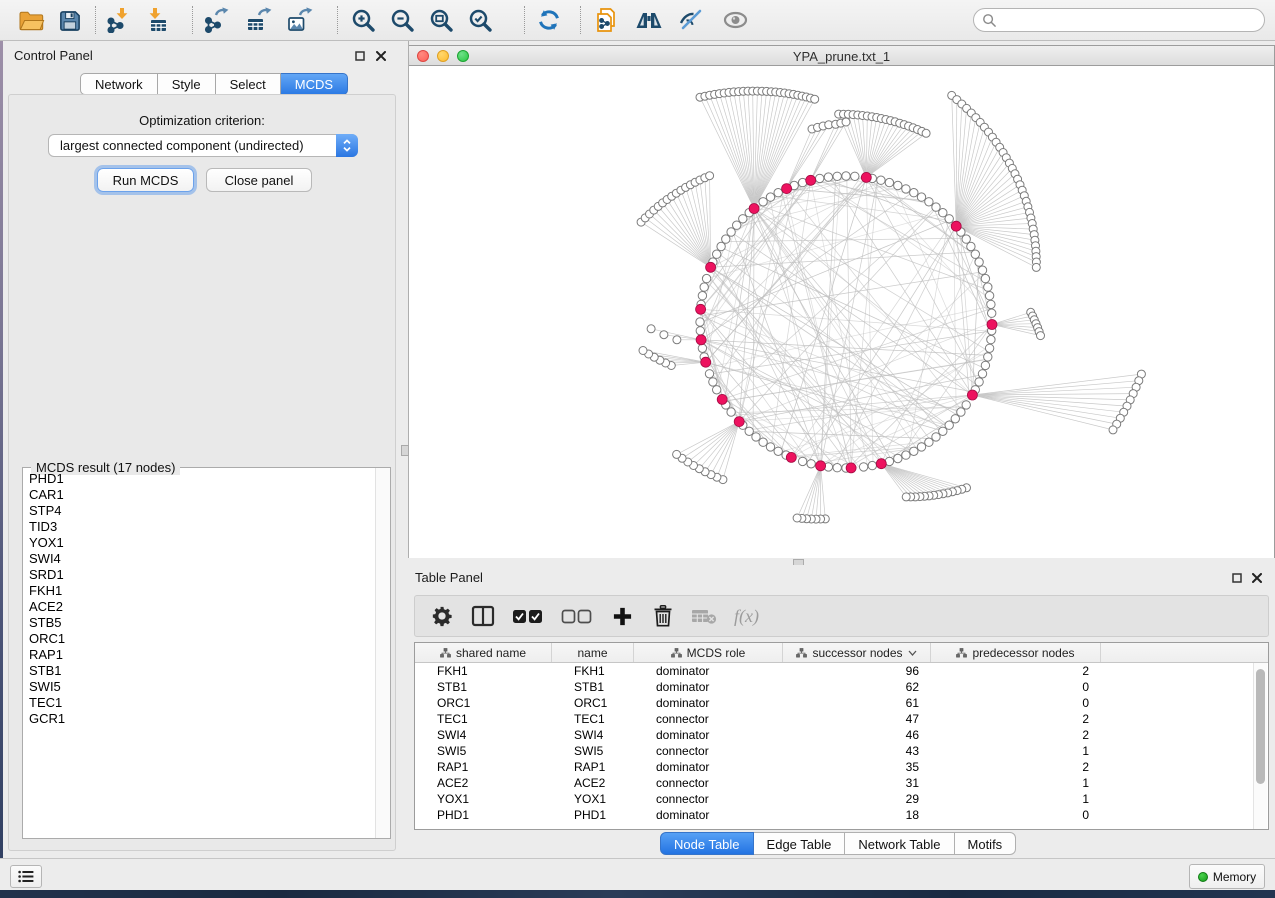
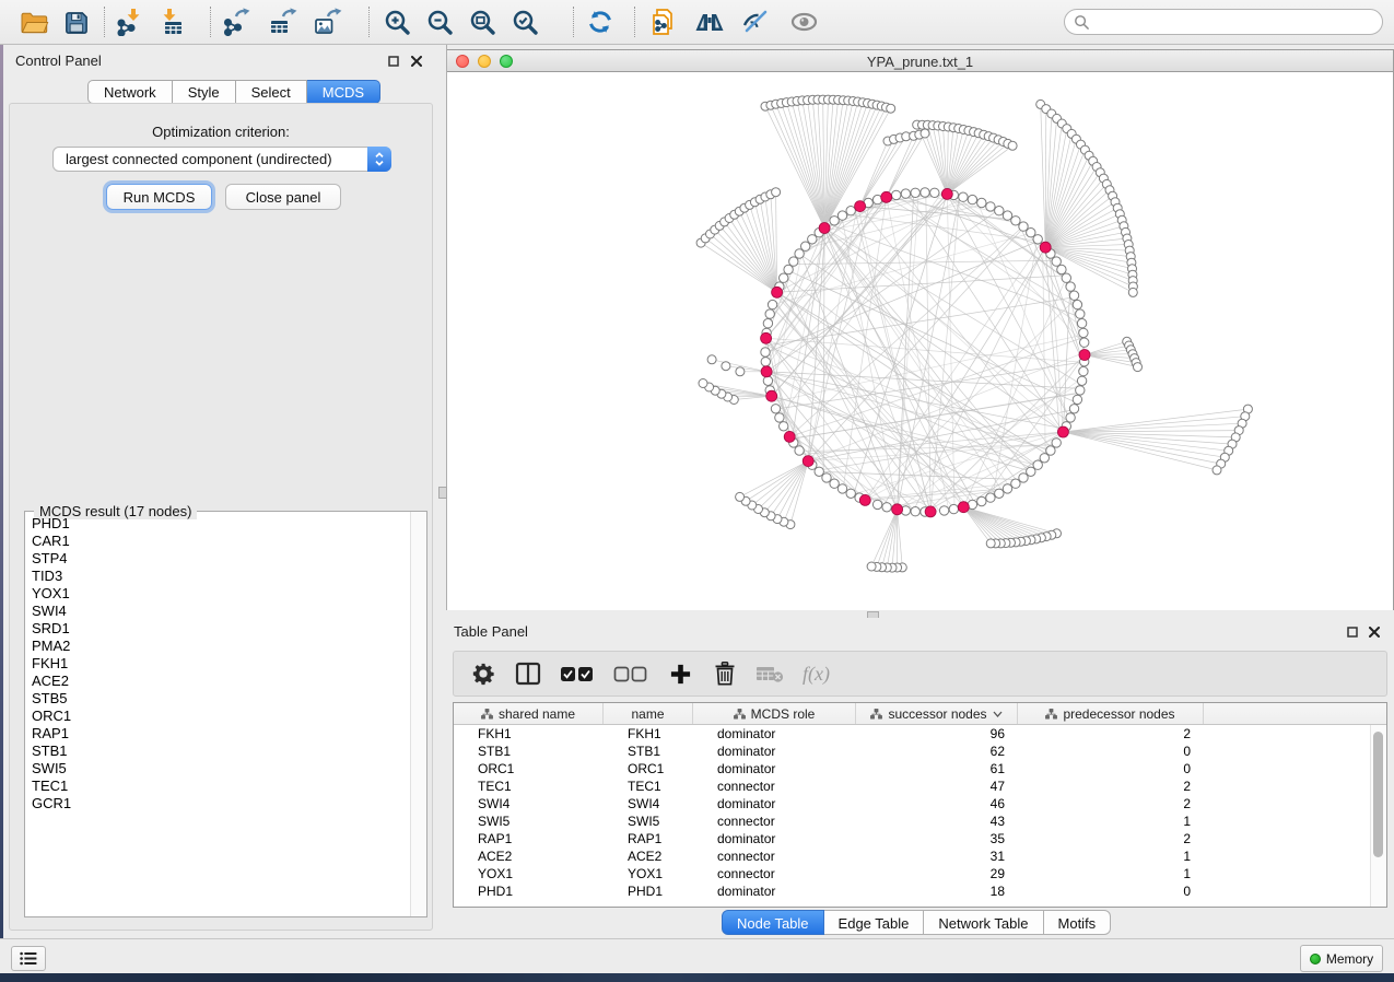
  Control Panel
  Network
  Style
  Select
  MCDS
  Optimization criterion:
  largest connected component (undirected)
  Run MCDS
  Close panel
  MCDS result (17 nodes)
  PHD1
  CAR1
  STP4
  TID3
  YOX1
  SWI4
  SRD1
+ PMA2
  FKH1
  ACE2
  STB5
  ORC1
  RAP1
  STB1
  SWI5
  TEC1
  GCR1
  YPA_prune.txt_1
  Table Panel
  f(x)
  shared name
  name
  MCDS role
  successor nodes
  predecessor nodes
  FKH1
  FKH1
  dominator
  96
  2
  STB1
  STB1
  dominator
  62
  0
  ORC1
  ORC1
  dominator
  61
  0
  TEC1
  TEC1
  connector
  47
  2
  SWI4
  SWI4
  dominator
  46
  2
  SWI5
  SWI5
  connector
  43
  1
  RAP1
  RAP1
  dominator
  35
  2
  ACE2
  ACE2
  connector
  31
  1
  YOX1
  YOX1
  connector
  29
  1
  PHD1
  PHD1
  dominator
  18
  0
  Node Table
  Edge Table
  Network Table
  Motifs
  Memory
